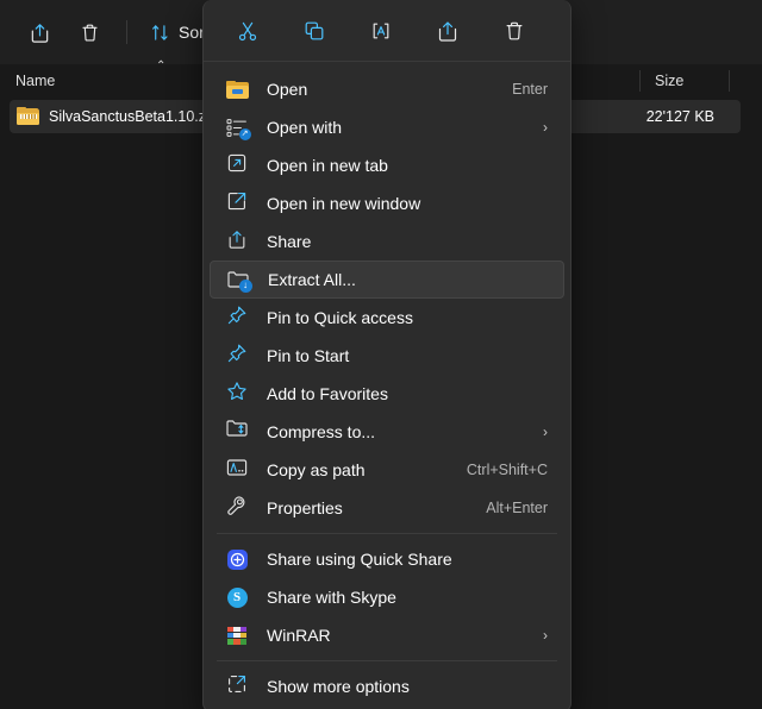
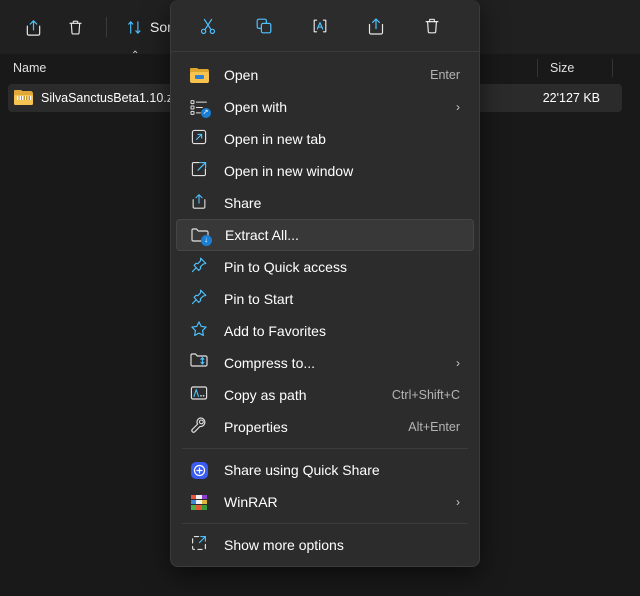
  Name
  ⌃
  Size
  SilvaSanctusBeta1.10.
  22'127 KB
  Open
  Enter
  Open with
  ›
  Open in new tab
  Open in new window
  Share
  ↓
  Extract All...
  Pin to Quick access
  Pin to Start
  Add to Favorites
  Compress to...
  ›
  Copy as path
  Ctrl+Shift+C
  Properties
  Alt+Enter
  Share using Quick Share
- S
- Share with Skype
  WinRAR
  ›
  Show more options
